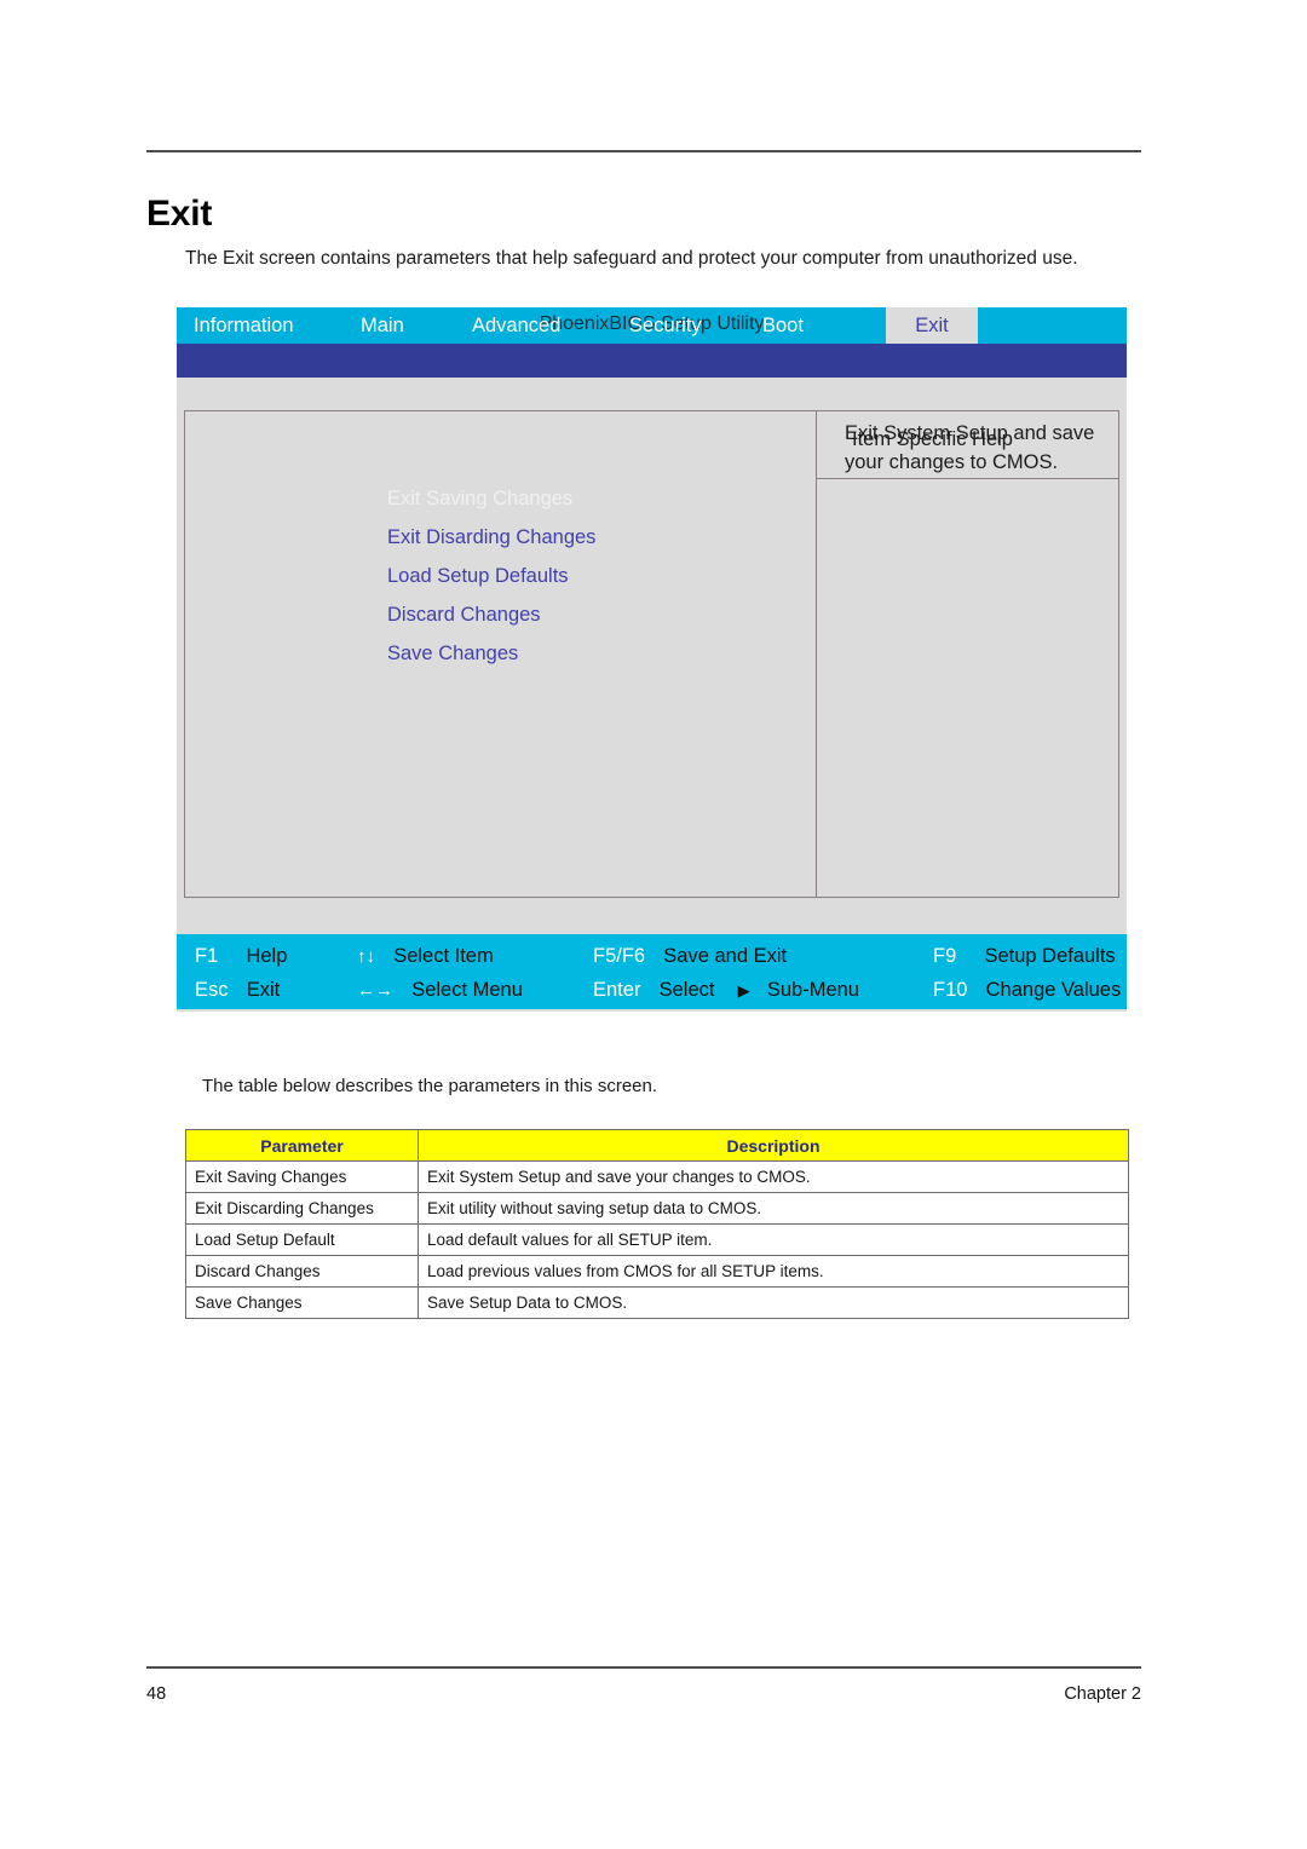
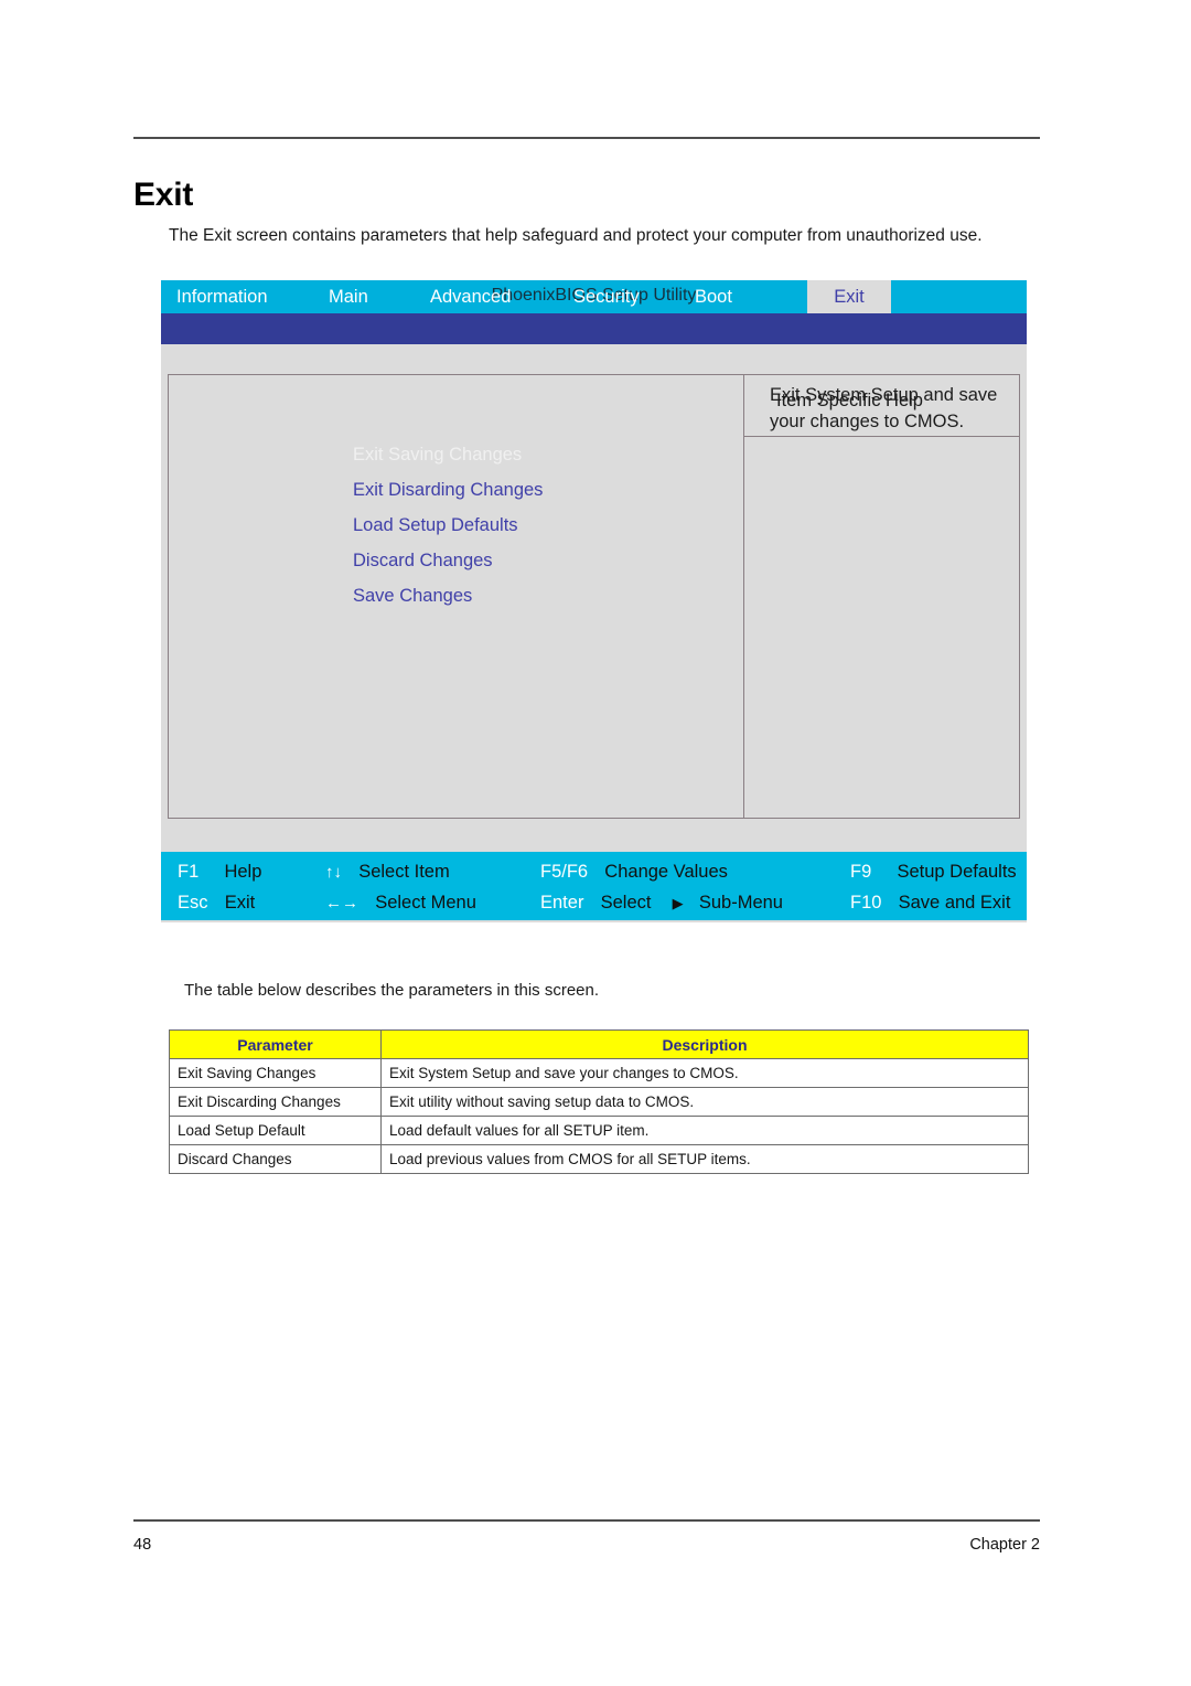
  Exit
  The Exit screen contains parameters that help safeguard and protect your computer from unauthorized use.
  PhoenixBIOS Setup Utility
  Information
  Main
  Advanced
  Security
  Boot
  Exit
  Item Specific Help
  Exit System Setup and save your changes to CMOS.
  Exit Disarding Changes
  Load Setup Defaults
  Discard Changes
  Save Changes
  F1 Help
  ↑↓ Select Item
- F5/F6 Save and Exit
+ F5/F6 Change Values
  F9 Setup Defaults
  Esc Exit
  ←→ Select Menu
  Enter Select ▶ Sub-Menu
- F10 Change Values
+ F10 Save and Exit
  The table below describes the parameters in this screen.
  Parameter	Description
  Exit Saving Changes	Exit System Setup and save your changes to CMOS.
  Exit Discarding Changes	Exit utility without saving setup data to CMOS.
  Load Setup Default	Load default values for all SETUP item.
  Discard Changes	Load previous values from CMOS for all SETUP items.
- Save Changes	Save Setup Data to CMOS.
  48
  Chapter 2
